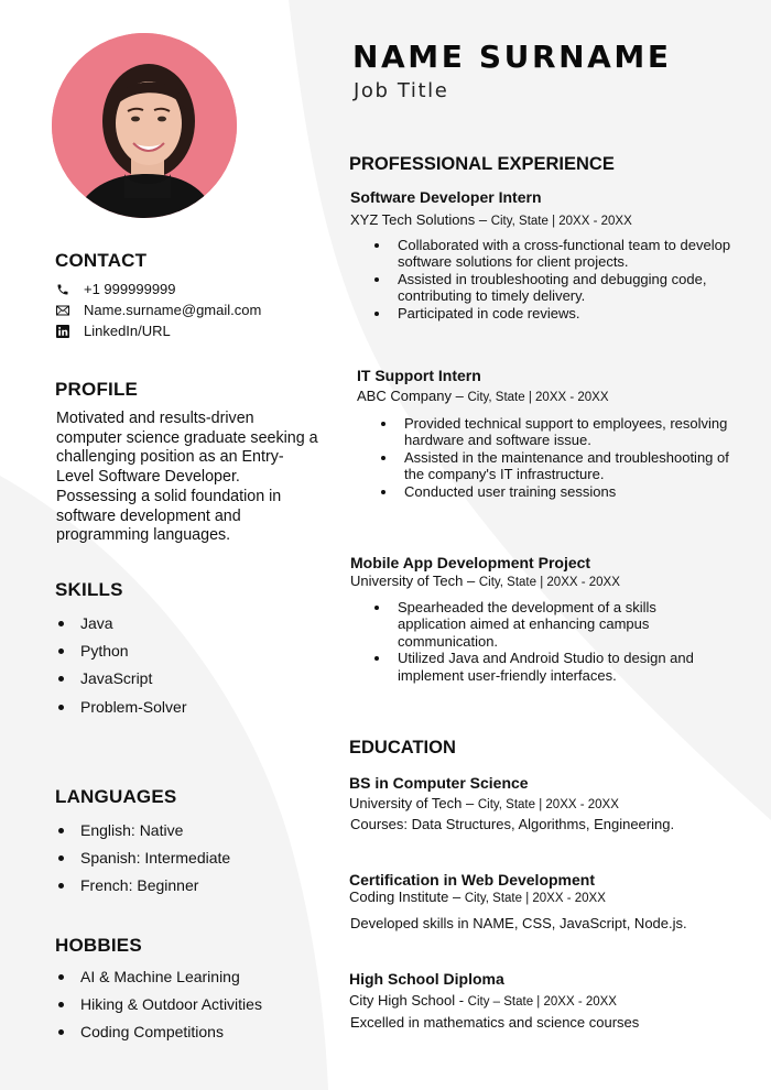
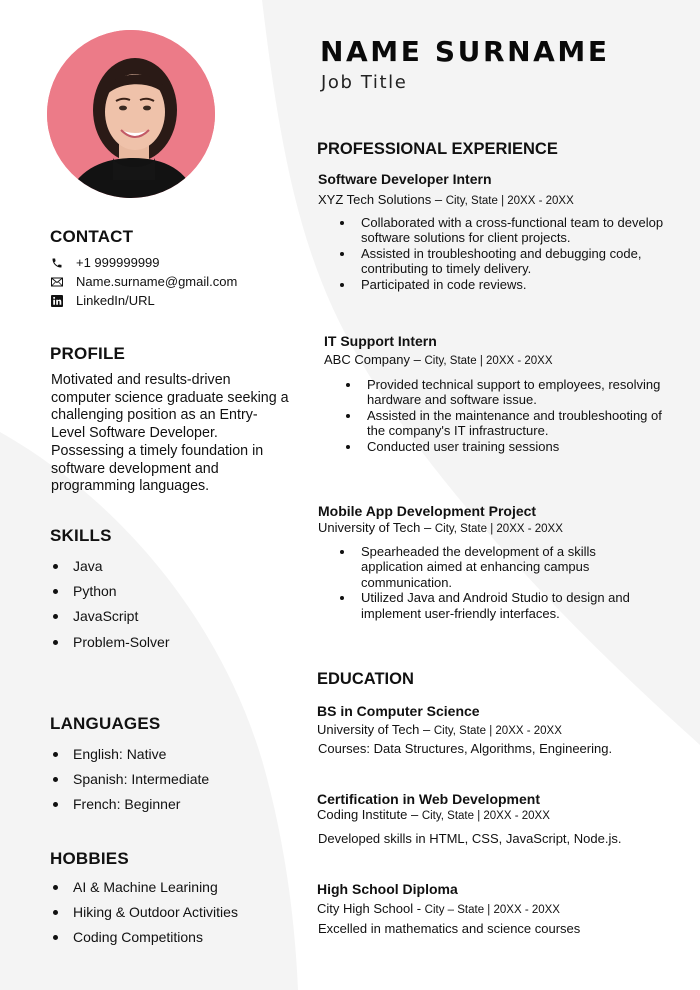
  CONTACT
  +1 999999999
  Name.surname@gmail.com
  LinkedIn/URL
  PROFILE
- Motivated and results-driven computer science graduate seeking a challenging position as an Entry-Level Software Developer. Possessing a solid foundation in software development and programming languages.
+ Motivated and results-driven computer science graduate seeking a challenging position as an Entry-Level Software Developer. Possessing a timely foundation in software development and programming languages.
  SKILLS
  Java
  Python
  JavaScript
  Problem-Solver
  LANGUAGES
  English: Native
  Spanish: Intermediate
  French: Beginner
  HOBBIES
  AI & Machine Learining
  Hiking & Outdoor Activities
  Coding Competitions
  NAME SURNAME
  Job Title
  PROFESSIONAL EXPERIENCE
  Software Developer Intern
  XYZ Tech Solutions – City, State | 20XX - 20XX
  Collaborated with a cross-functional team to develop software solutions for client projects.
  Assisted in troubleshooting and debugging code, contributing to timely delivery.
  Participated in code reviews.
  IT Support Intern
  ABC Company – City, State | 20XX - 20XX
  Provided technical support to employees, resolving hardware and software issue.
  Assisted in the maintenance and troubleshooting of the company's IT infrastructure.
  Conducted user training sessions
  Mobile App Development Project
  University of Tech – City, State | 20XX - 20XX
  Spearheaded the development of a skills application aimed at enhancing campus communication.
  Utilized Java and Android Studio to design and implement user-friendly interfaces.
  EDUCATION
  BS in Computer Science
  University of Tech – City, State | 20XX - 20XX
  Courses: Data Structures, Algorithms, Engineering.
  Certification in Web Development
  Coding Institute – City, State | 20XX - 20XX
- Developed skills in NAME, CSS, JavaScript, Node.js.
+ Developed skills in HTML, CSS, JavaScript, Node.js.
  High School Diploma
  City High School - City – State | 20XX - 20XX
  Excelled in mathematics and science courses
